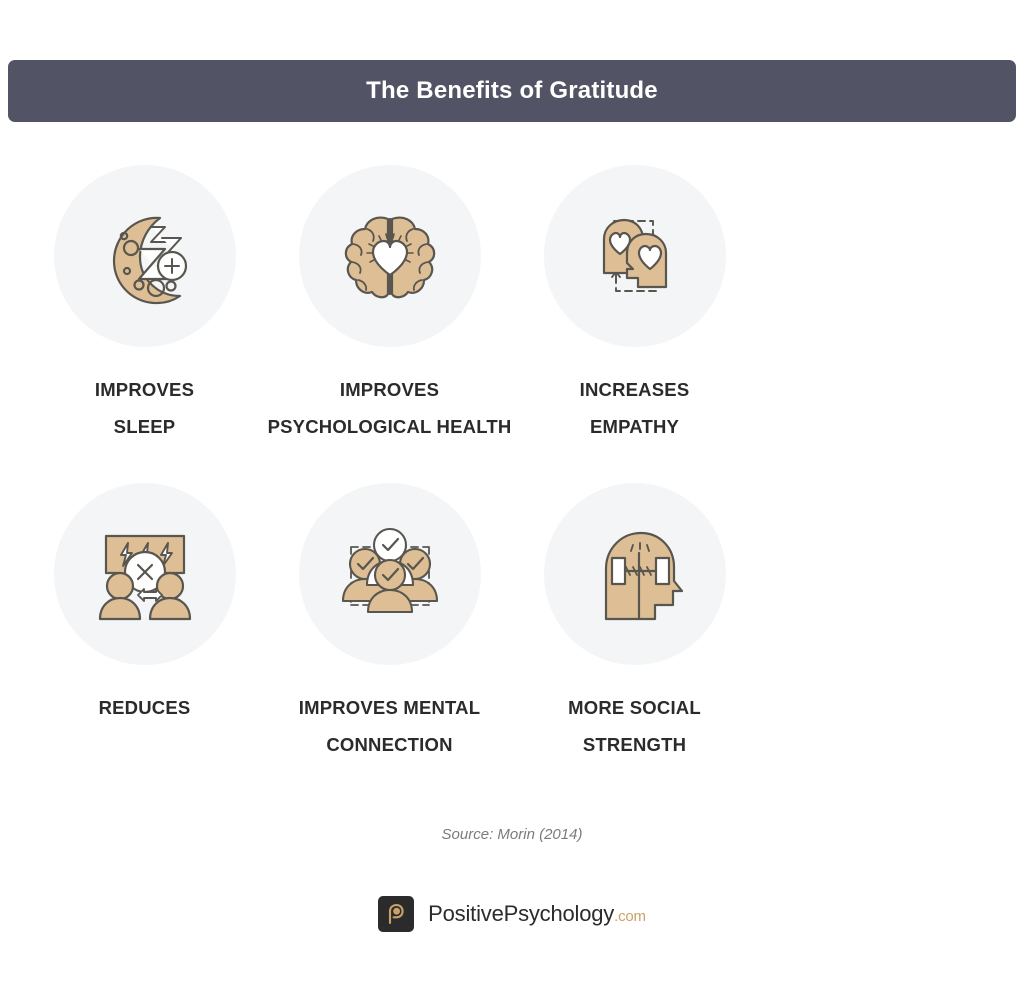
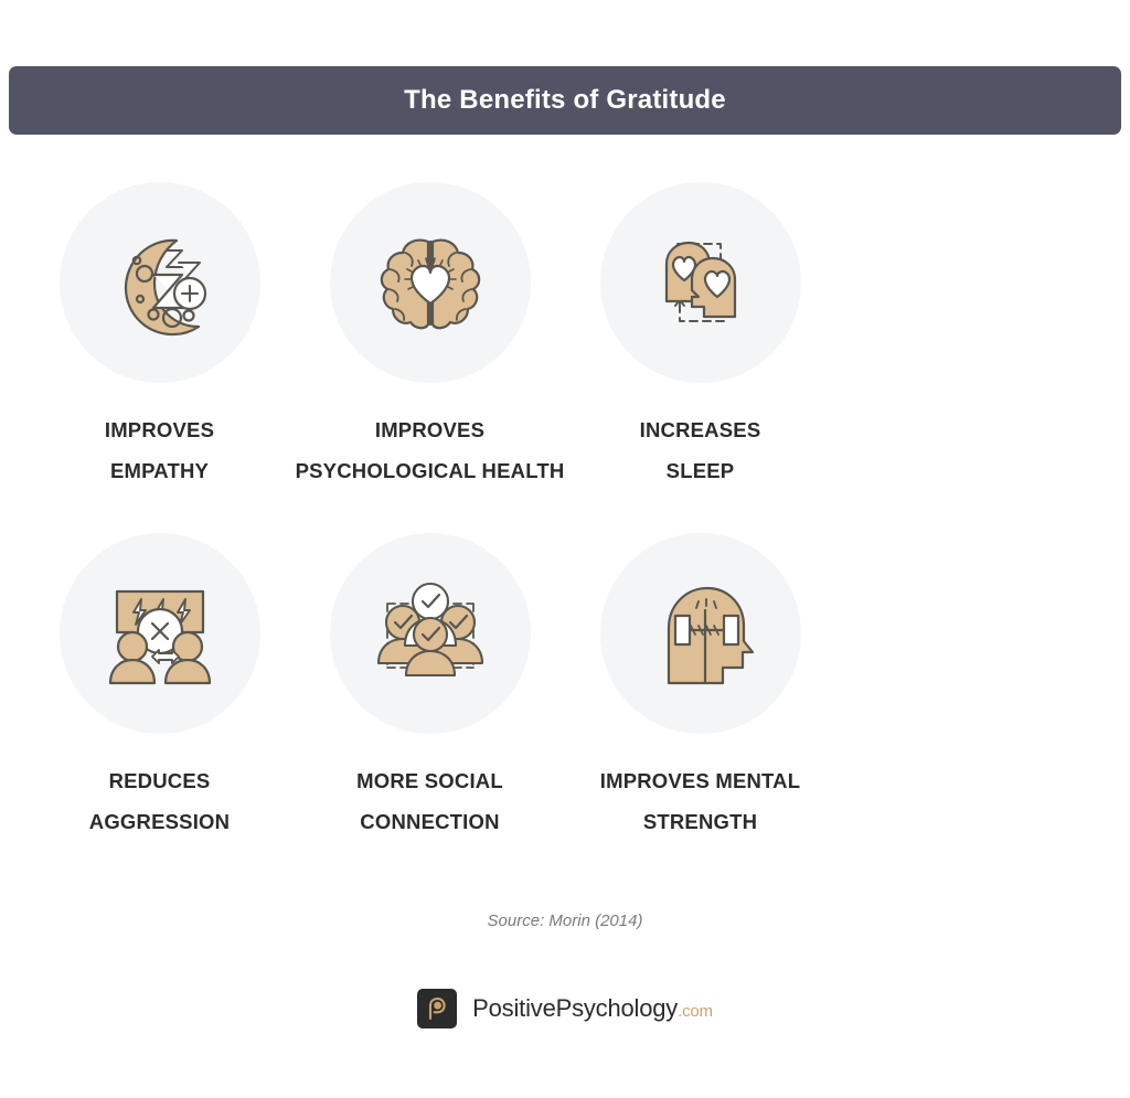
  The Benefits of Gratitude
  IMPROVES
- SLEEP
+ EMPATHY
  IMPROVES
  PSYCHOLOGICAL HEALTH
  INCREASES
- EMPATHY
+ SLEEP
  REDUCES
+ AGGRESSION
- IMPROVES MENTAL
+ MORE SOCIAL
  CONNECTION
- MORE SOCIAL
+ IMPROVES MENTAL
  STRENGTH
  Source: Morin (2014)
  PositivePsychology.com
